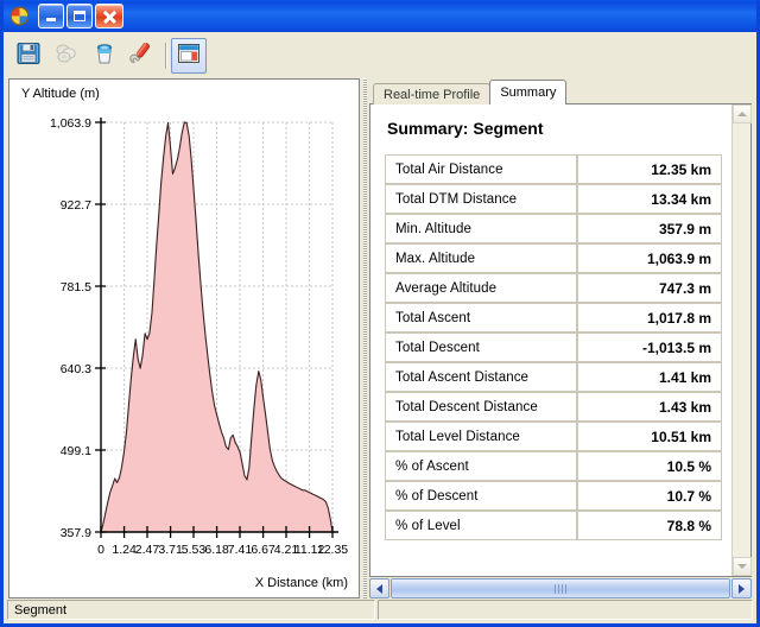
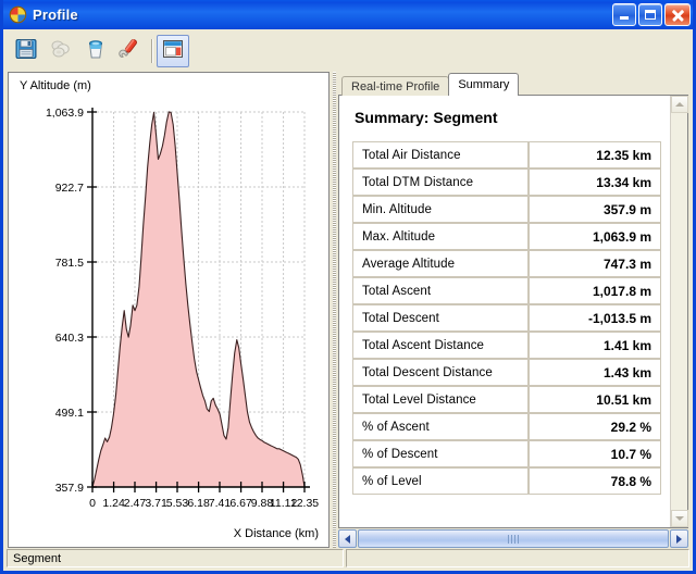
+ Profile
  Y Altitude (m)
  X Distance (km)
  1,063.9
  922.7
  781.5
  640.3
  499.1
  357.9
  0
  1.24
  2.47
  3.71
  5.53
  6.18
  7.41
  6.67
- 4.21
+ 9.88
  11.12
  12.35
  Real-time Profile
  Summary
  Summary: Segment
  Total Air Distance	12.35 km
  Total DTM Distance	13.34 km
  Min. Altitude	357.9 m
  Max. Altitude	1,063.9 m
  Average Altitude	747.3 m
  Total Ascent	1,017.8 m
  Total Descent	-1,013.5 m
  Total Ascent Distance	1.41 km
  Total Descent Distance	1.43 km
  Total Level Distance	10.51 km
- % of Ascent	10.5 %
+ % of Ascent	29.2 %
  % of Descent	10.7 %
  % of Level	78.8 %
  Segment
